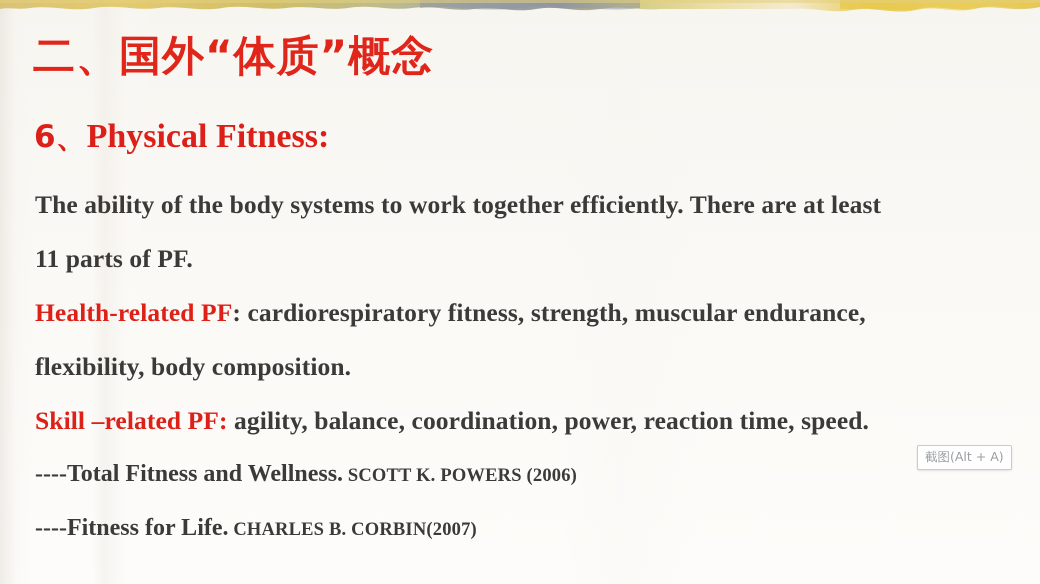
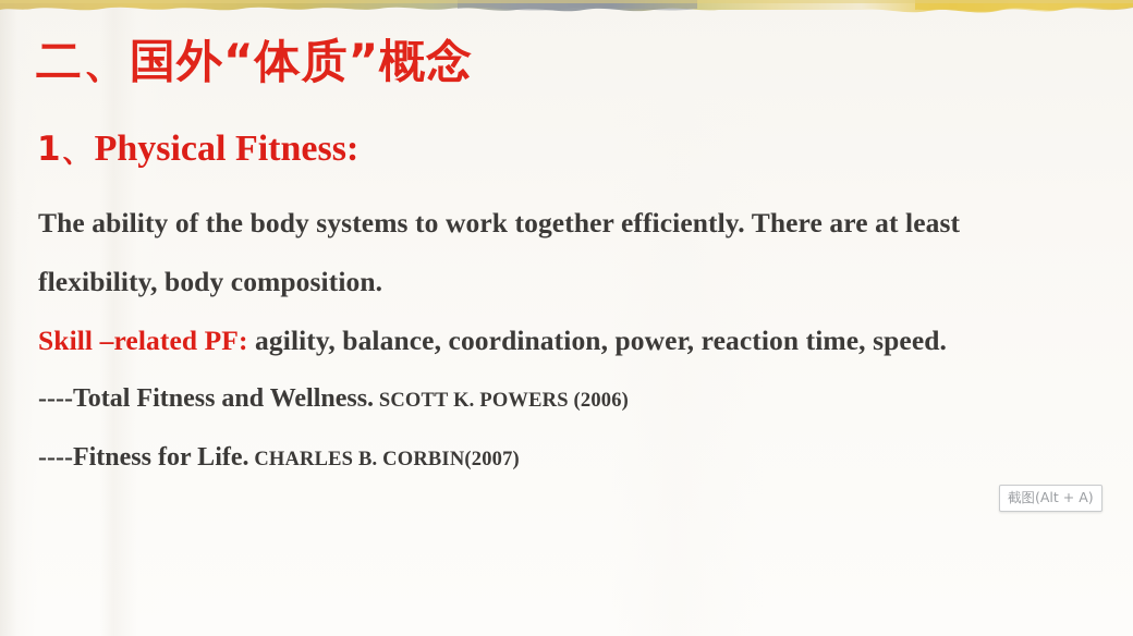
  二、国外“体质”概念
- 6、Physical Fitness:
+ 1、Physical Fitness:
  The ability of the body systems to work together efficiently. There are at least
- 11 parts of PF.
- Health-related PF: cardiorespiratory fitness, strength, muscular endurance,
  flexibility, body composition.
  Skill –related PF: agility, balance, coordination, power, reaction time, speed.
  ----Total Fitness and Wellness. SCOTT K. POWERS (2006)
  ----Fitness for Life. CHARLES B. CORBIN(2007)
  截图(Alt + A)
